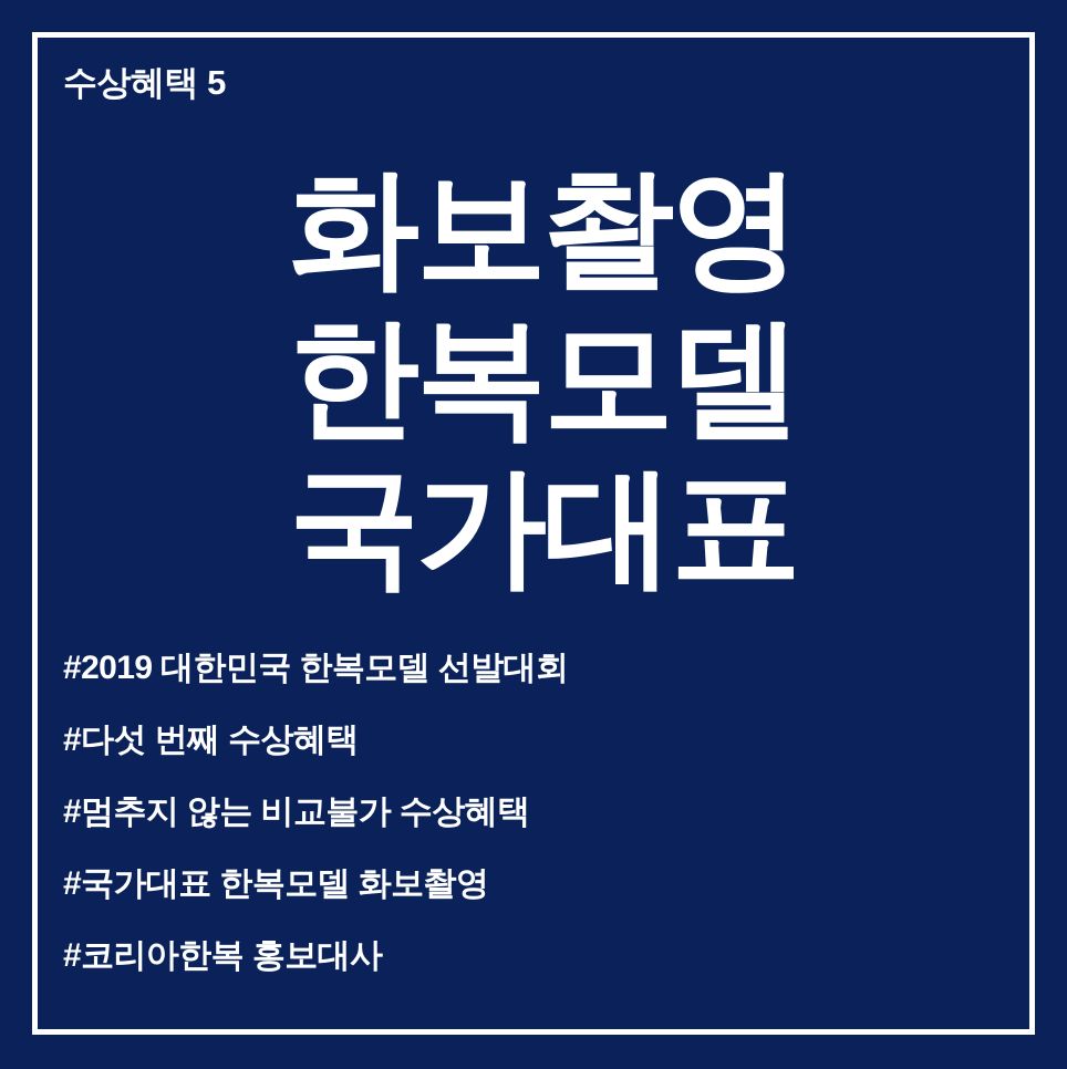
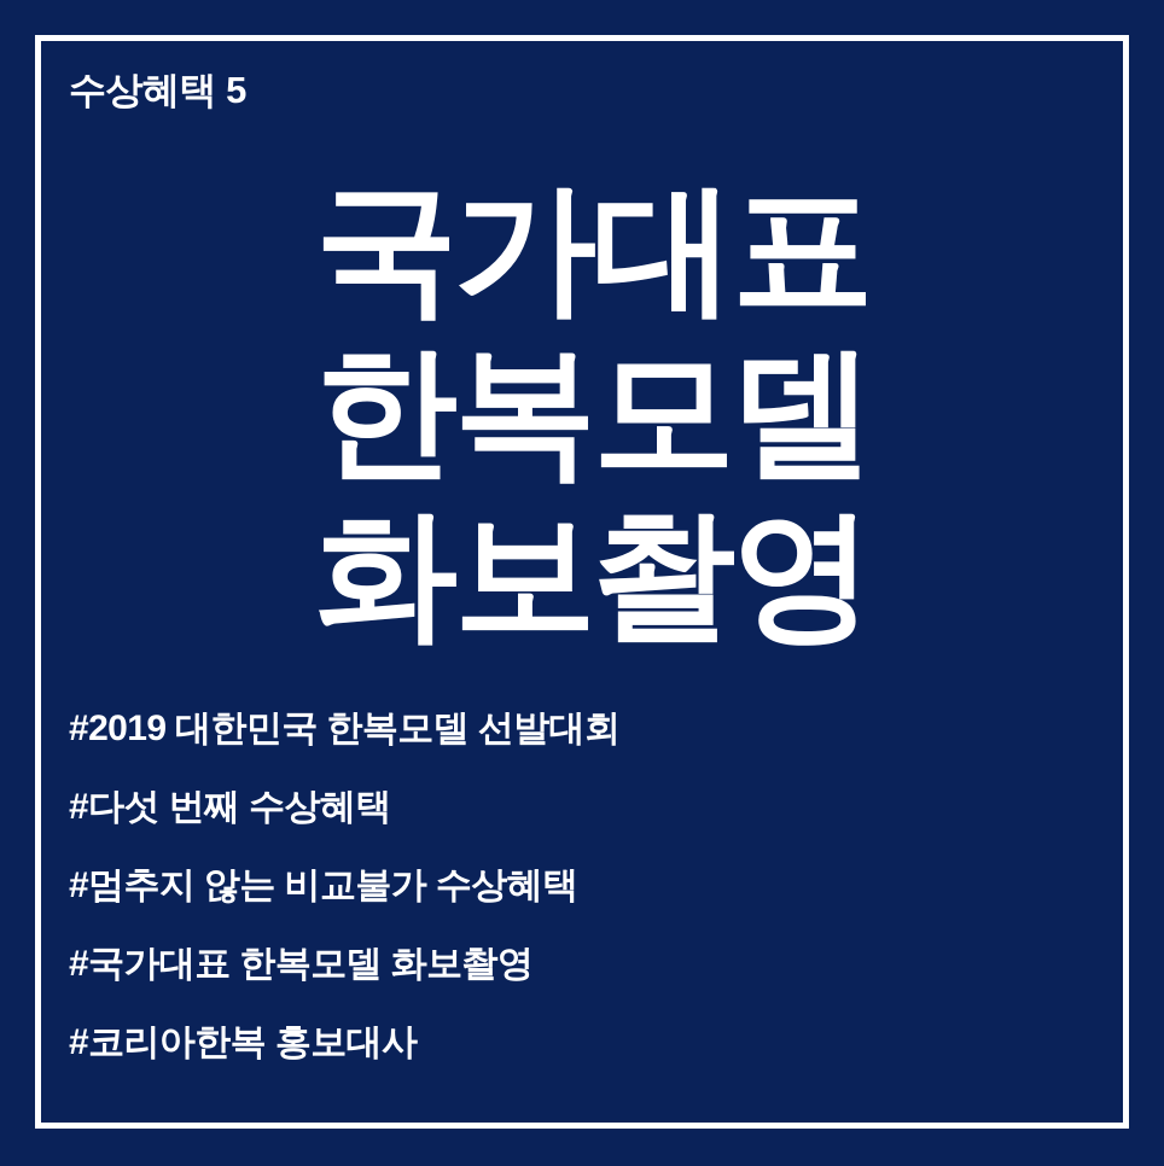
  수상혜택 5
- 화보촬영
+ 국가대표
  한복모델
- 국가대표
+ 화보촬영
  #2019 대한민국 한복모델 선발대회
  #다섯 번째 수상혜택
  #멈추지 않는 비교불가 수상혜택
  #국가대표 한복모델 화보촬영
  #코리아한복 홍보대사
